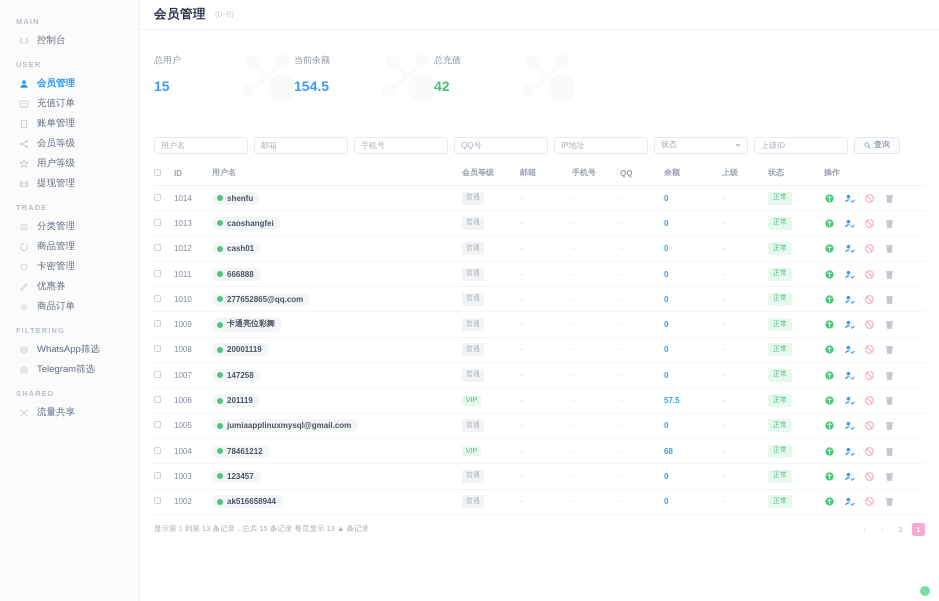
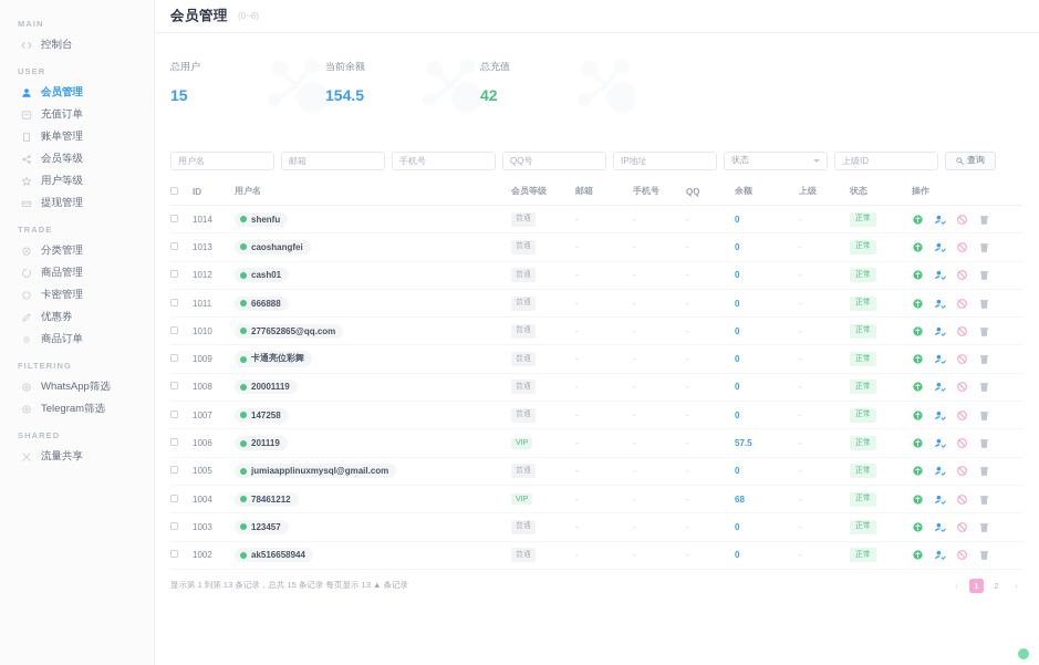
  MAIN
  控制台
  USER
  会员管理
  充值订单
  账单管理
  会员等级
  用户等级
  提现管理
  TRADE
  分类管理
  商品管理
  卡密管理
  优惠券
  商品订单
  FILTERING
  WhatsApp筛选
  Telegram筛选
  SHARED
  流量共享
  会员管理
  (0~6)
  总用户
  15
  当前余额
  154.5
  总充值
  42
  用户名
  邮箱
  手机号
  QQ号
  IP地址
  状态
  上级ID
  查询
  	ID	用户名	会员等级	邮箱	手机号	QQ	余额	上级	状态	操作
  	1014	shenfu		-	-	-	0	-
  	1013	caoshangfei		-	-	-	0	-
  	1012	cash01		-	-	-	0	-
  	1011	666888		-	-	-	0	-
  	1010	277652865@qq.com		-	-	-	0	-
  	1009	卡通亮位彩舞		-	-	-	0	-
  	1008	20001119		-	-	-	0	-
  	1007	147258		-	-	-	0	-
  	1006	201119		-	-	-	57.5	-
  	1005	jumiaapplinuxmysql@gmail.com		-	-	-	0	-
  	1004	78461212		-	-	-	68	-
  	1003	123457		-	-	-	0	-
  	1002	ak516658944		-	-	-	0	-
  显示第 1 到第 13 条记录，总共 15 条记录 每页显示 13 ▲ 条记录
  ‹
- ›
+ 1
  2
- 1
+ ›
